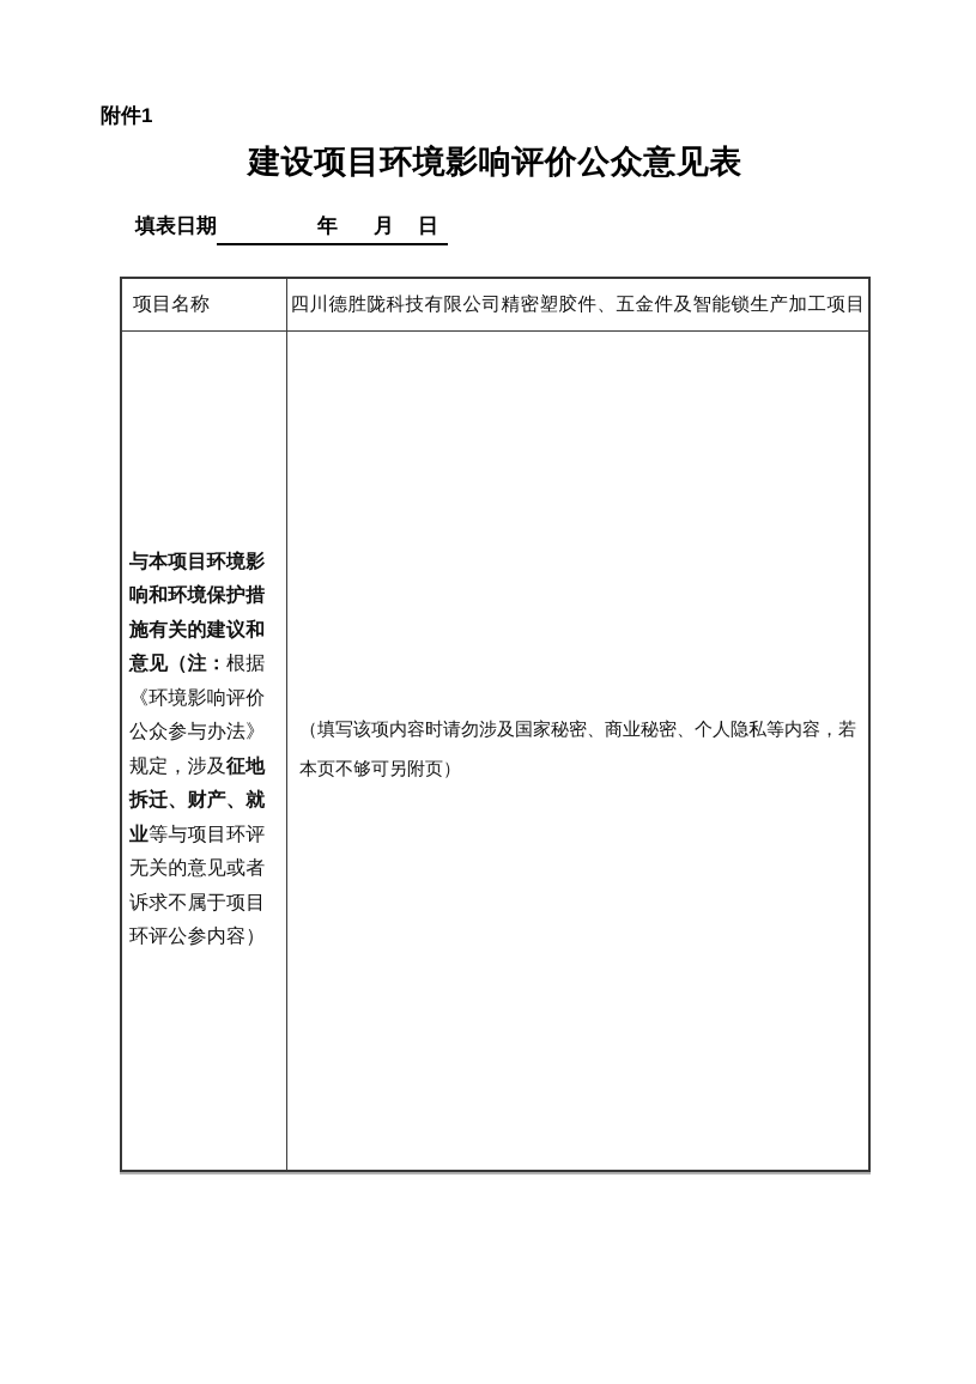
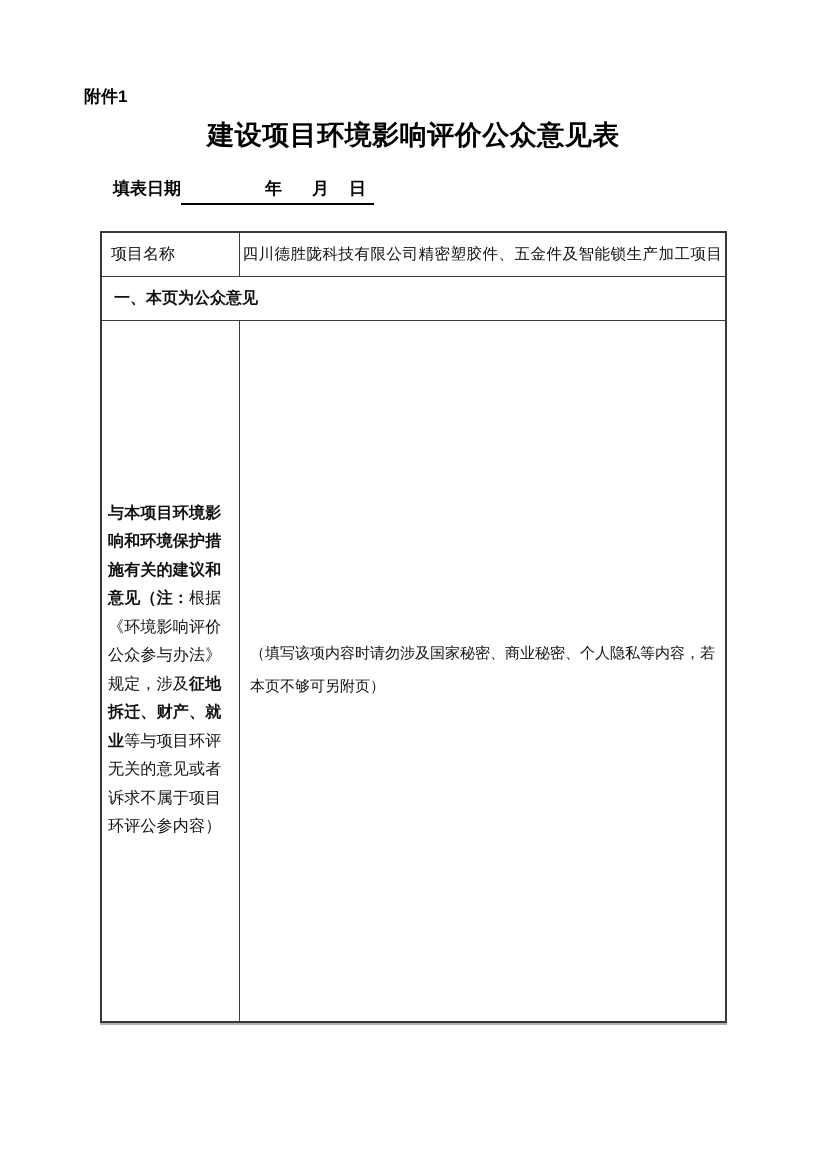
  附件1
  建设项目环境影响评价公众意见表
  填表日期 年 月 日
  项目名称	四川德胜陇科技有限公司精密塑胶件、五金件及智能锁生产加工项目
+ 一、本页为公众意见
  与本项目环境影响和环境保护措施有关的建议和意见（注：根据《环境影响评价公众参与办法》规定，涉及征地拆迁、财产、就业等与项目环评无关的意见或者诉求不属于项目环评公参内容）	（填写该项内容时请勿涉及国家秘密、商业秘密、个人隐私等内容，若本页不够可另附页）
